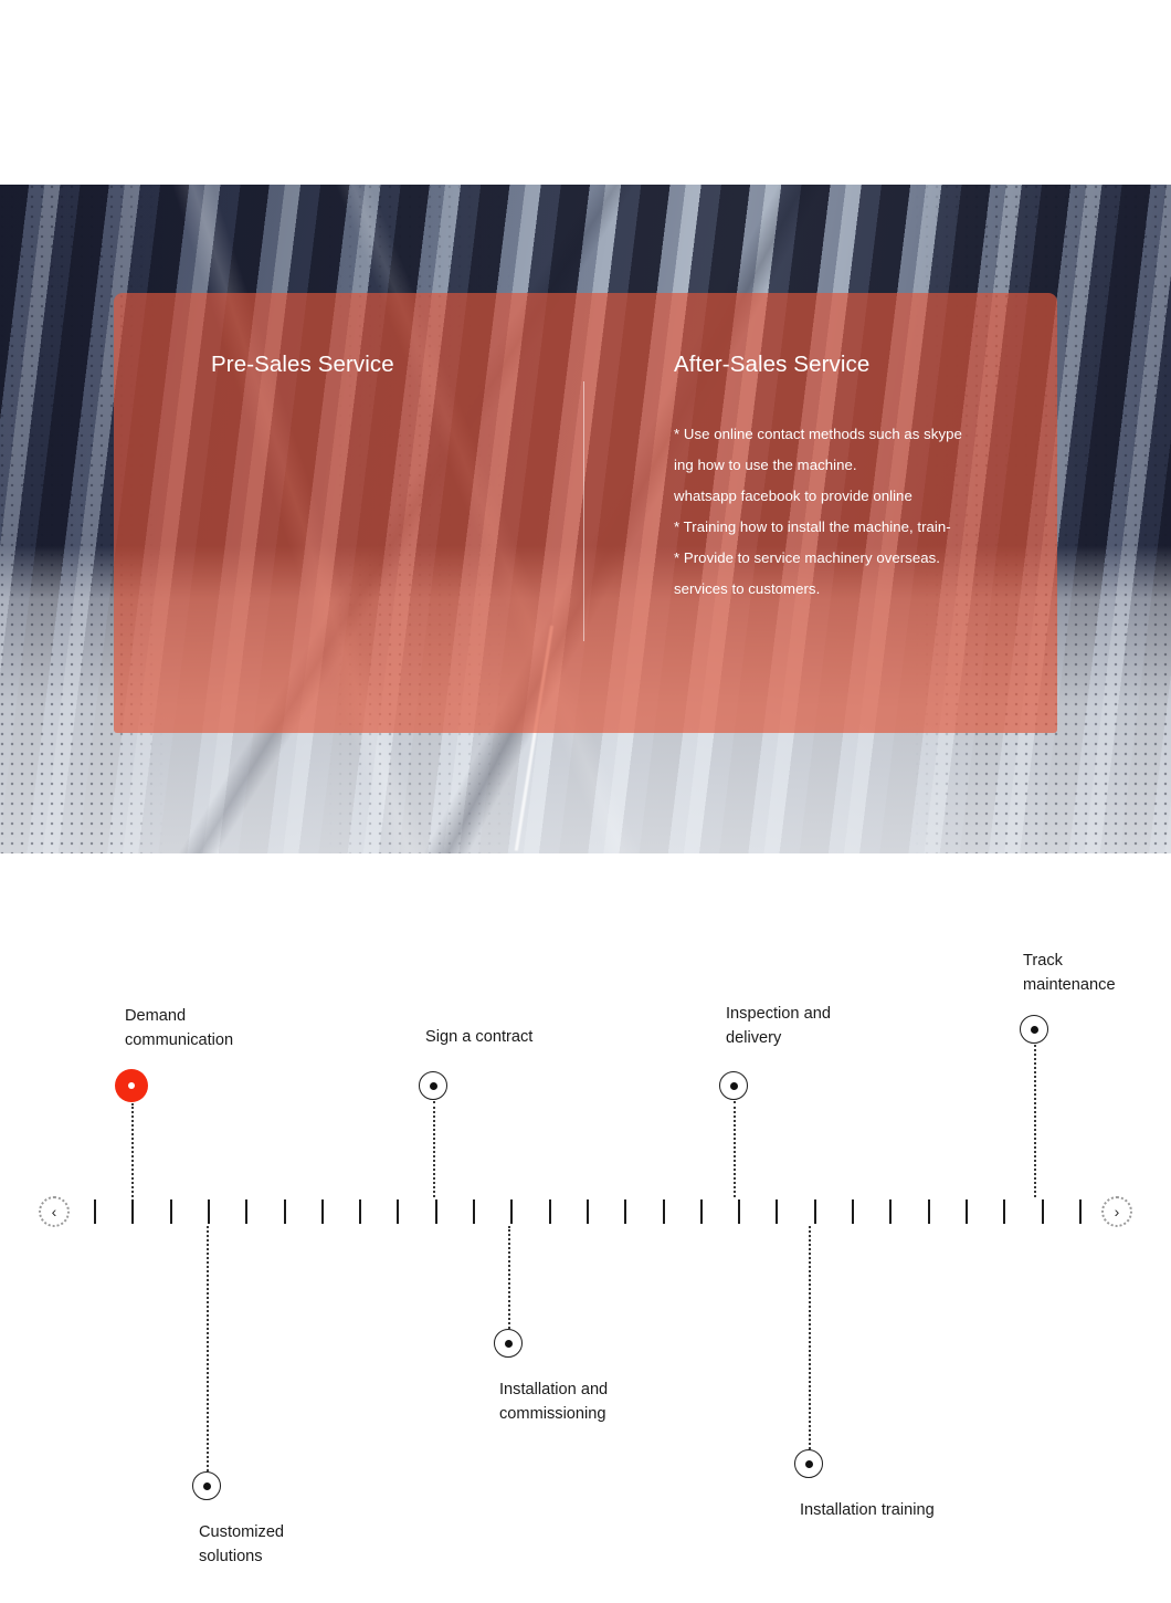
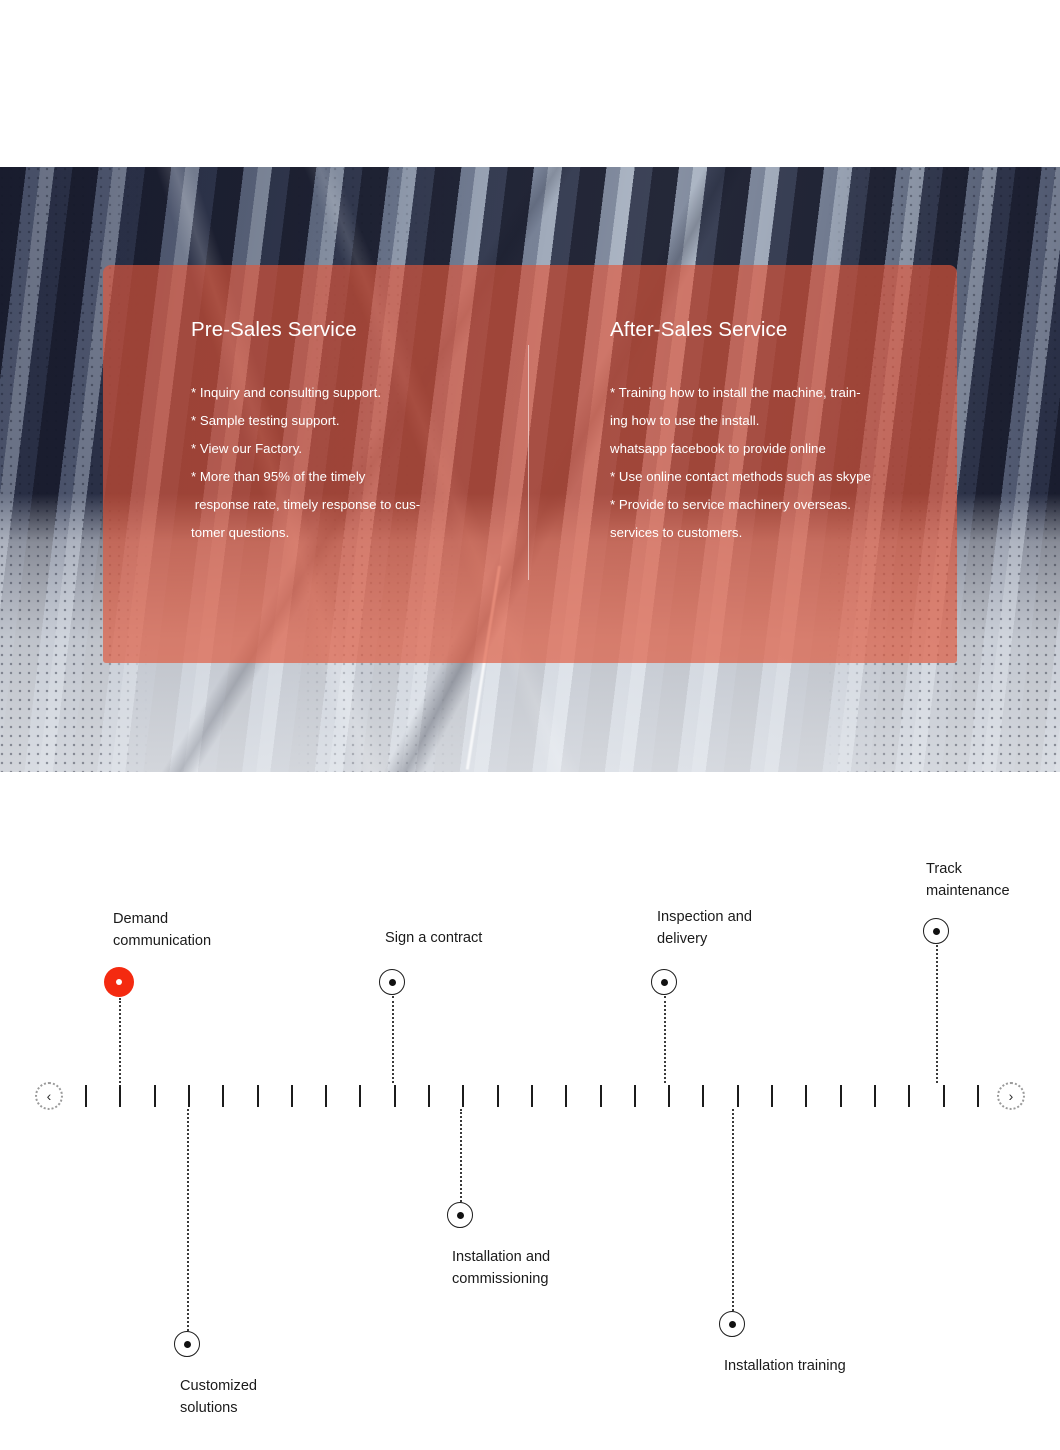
  Pre-Sales Service
+ * Inquiry and consulting support.
+ * Sample testing support.
+ * View our Factory.
+ * More than 95% of the timely
+ response rate, timely response to cus-
+ tomer questions.
  After-Sales Service
- * Use online contact methods such as skype
+ * Training how to install the machine, train-
- ing how to use the machine.
+ ing how to use the install.
  whatsapp facebook to provide online
- * Training how to install the machine, train-
+ * Use online contact methods such as skype
  * Provide to service machinery overseas.
  services to customers.
  ‹
  ›
  Demand
  communication
  Customized
  solutions
  Sign a contract
  Installation and
  commissioning
  Inspection and
  delivery
  Installation training
  Track
  maintenance
